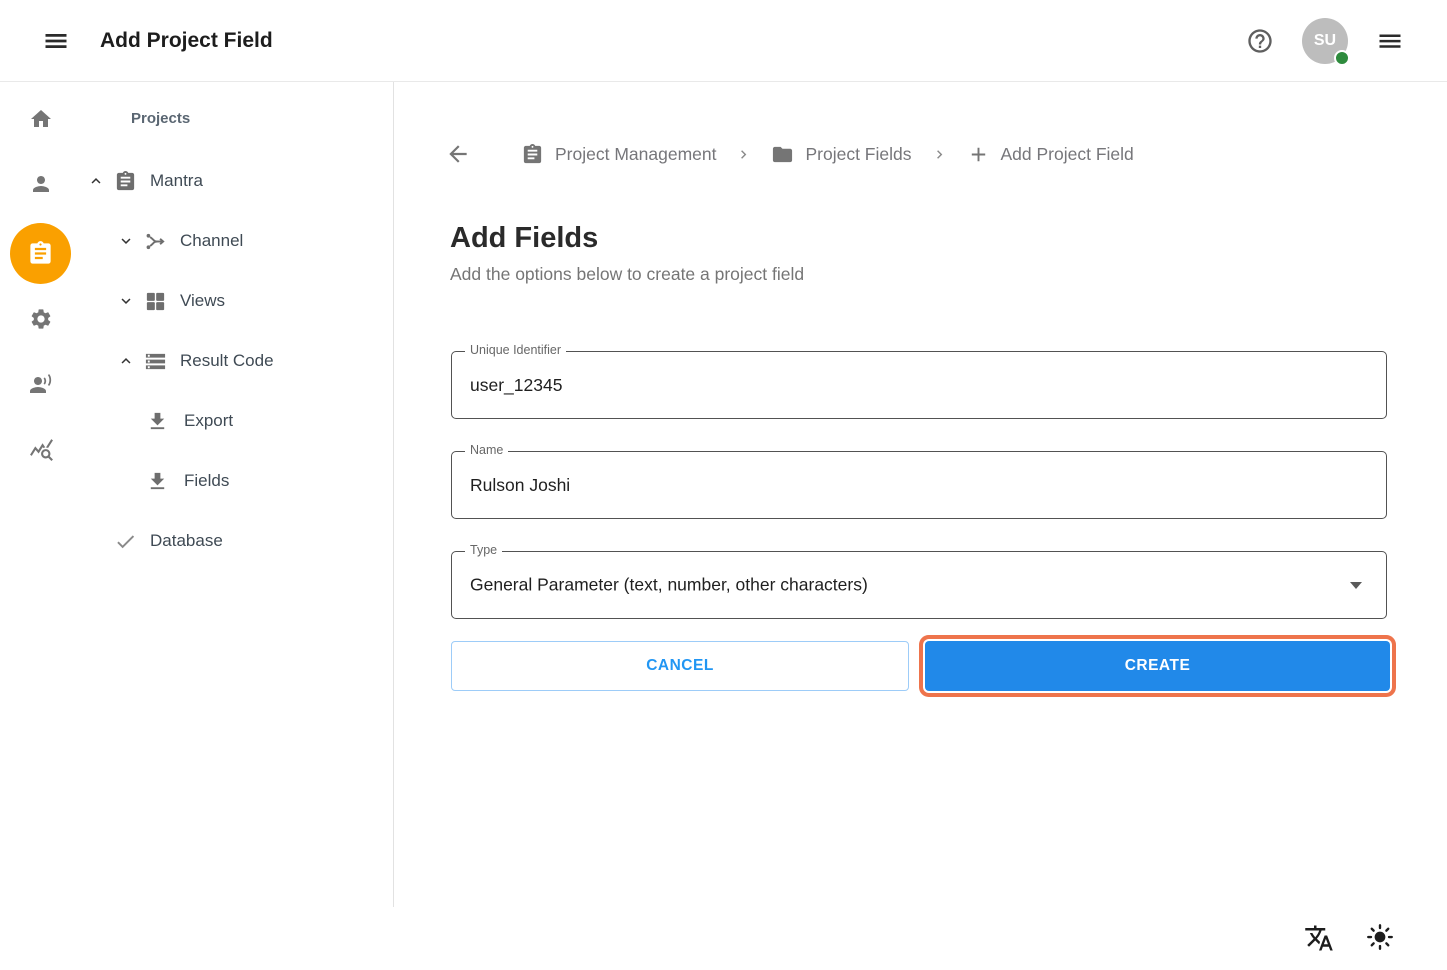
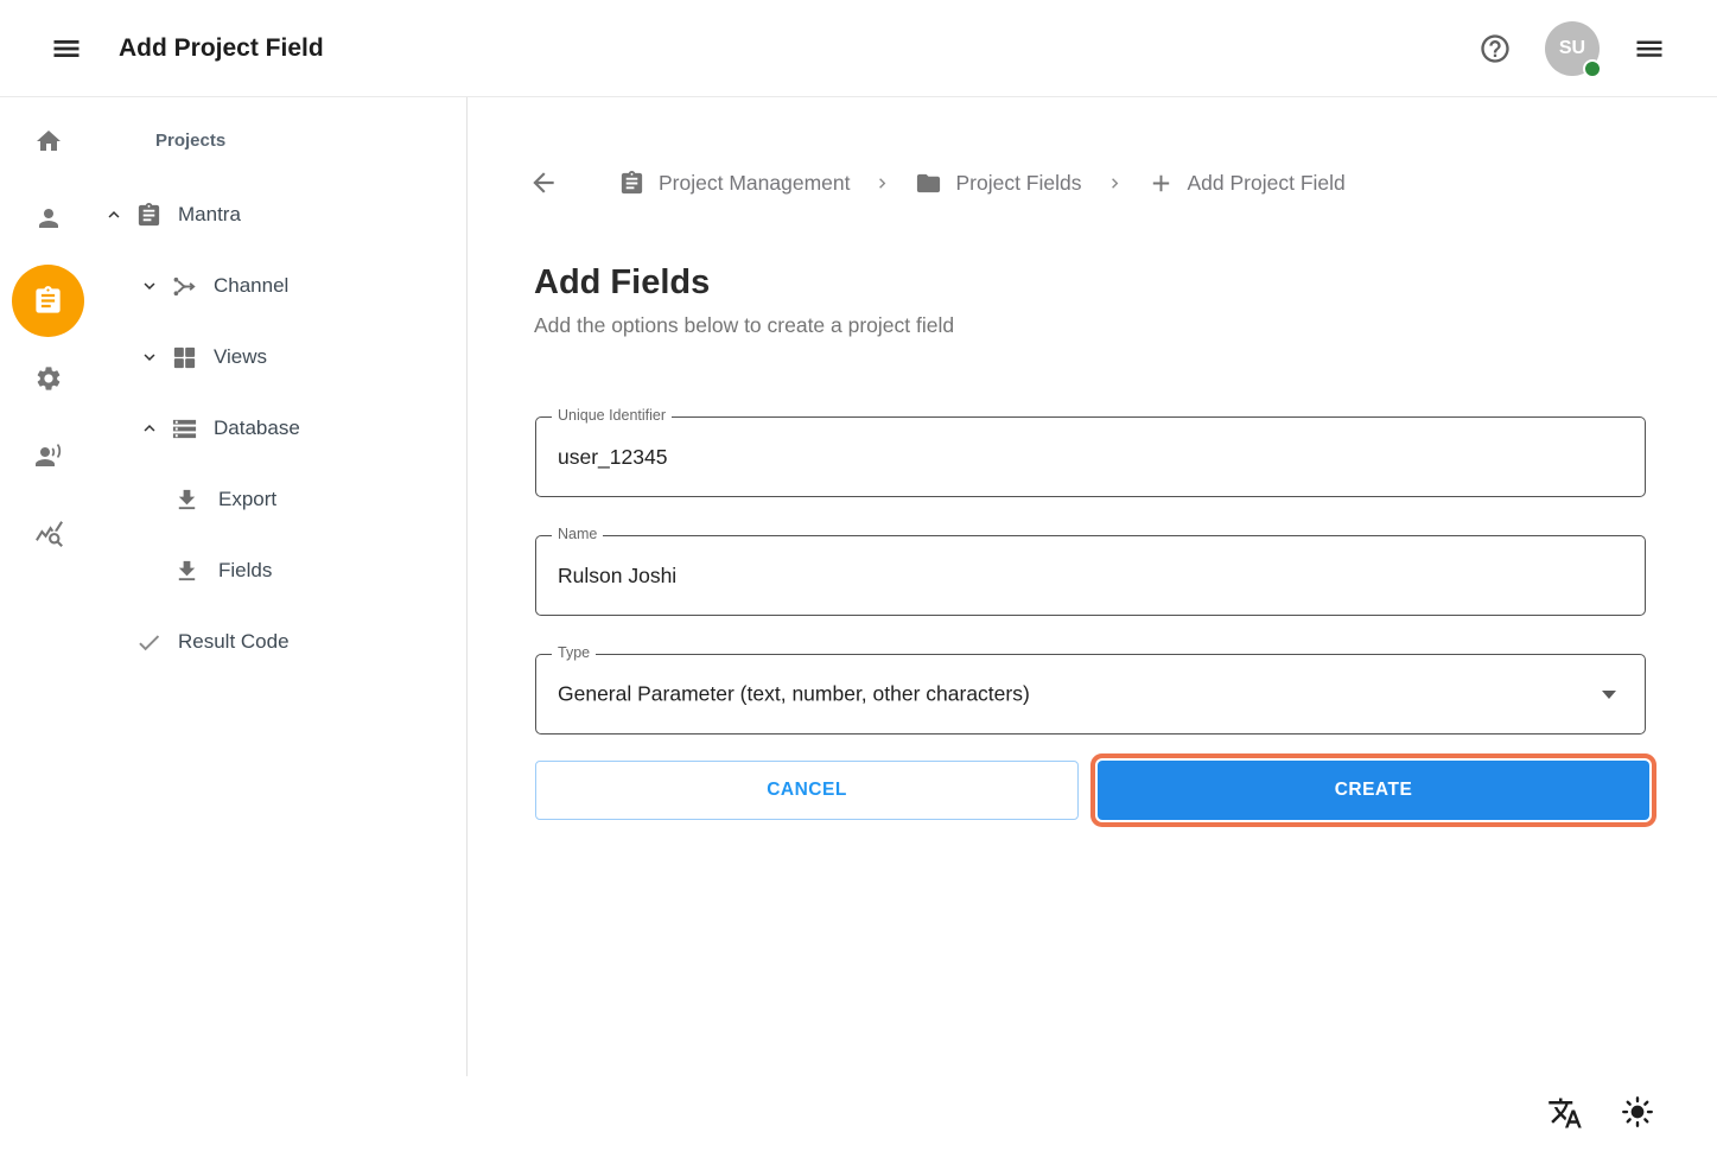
  Add Project Field
  SU
  Projects
  Mantra
  Channel
  Views
- Result Code
+ Database
  Export
  Fields
- Database
+ Result Code
  Project Management
  Project Fields
  Add Project Field
  Add Fields
  Add the options below to create a project field
  Unique Identifier
  user_12345
  Name
  Rulson Joshi
  Type
  General Parameter (text, number, other characters)
  CANCEL
  CREATE
